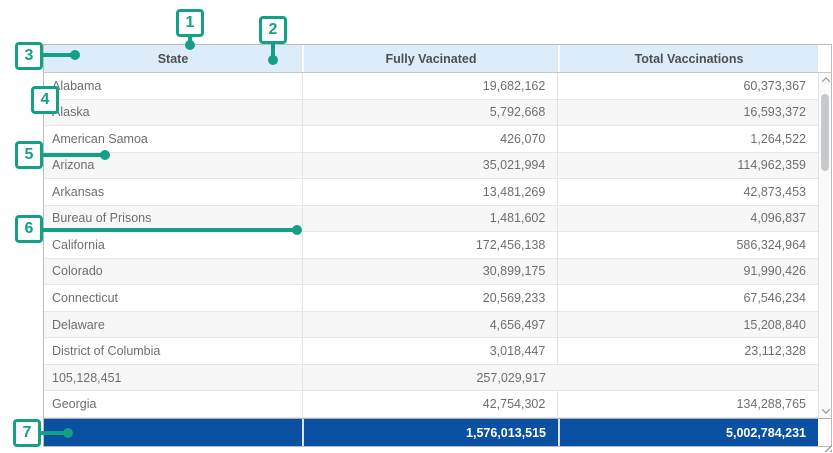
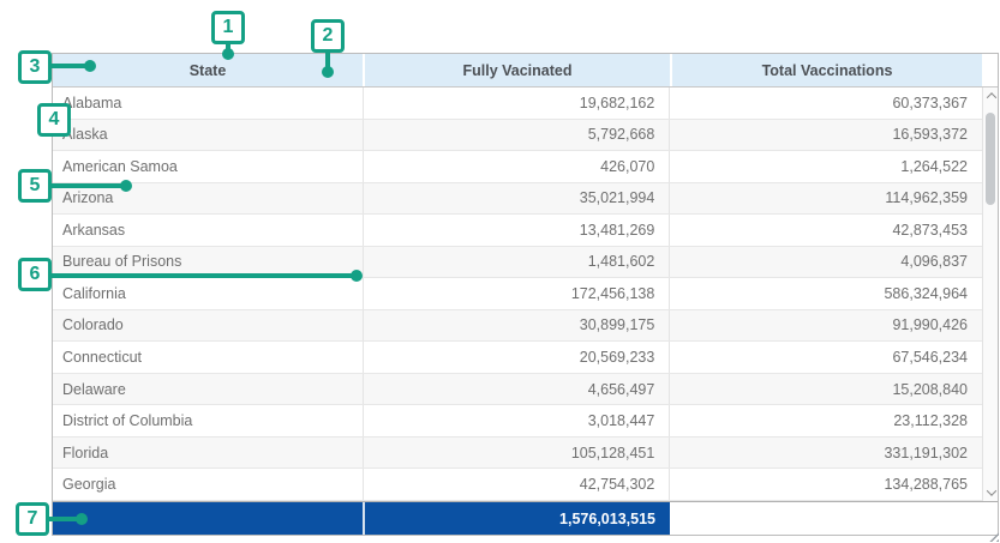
  State
  Fully Vacinated
  Total Vaccinations
  labama
  19,682,162
  60,373,367
  laska
  5,792,668
  16,593,372
  American Samoa
  426,070
  1,264,522
  Arizona
  35,021,994
  114,962,359
  Arkansas
  13,481,269
  42,873,453
  Bureau of Prisons
  1,481,602
  4,096,837
  California
  172,456,138
  586,324,964
  Colorado
  30,899,175
  91,990,426
  Connecticut
  20,569,233
  67,546,234
  Delaware
  4,656,497
  15,208,840
  District of Columbia
  3,018,447
  23,112,328
+ Florida
  105,128,451
- 257,029,917
+ 331,191,302
  Georgia
  42,754,302
  134,288,765
  1,576,013,515
- 5,002,784,231
  1
  2
  3
  4
  5
  6
  7
